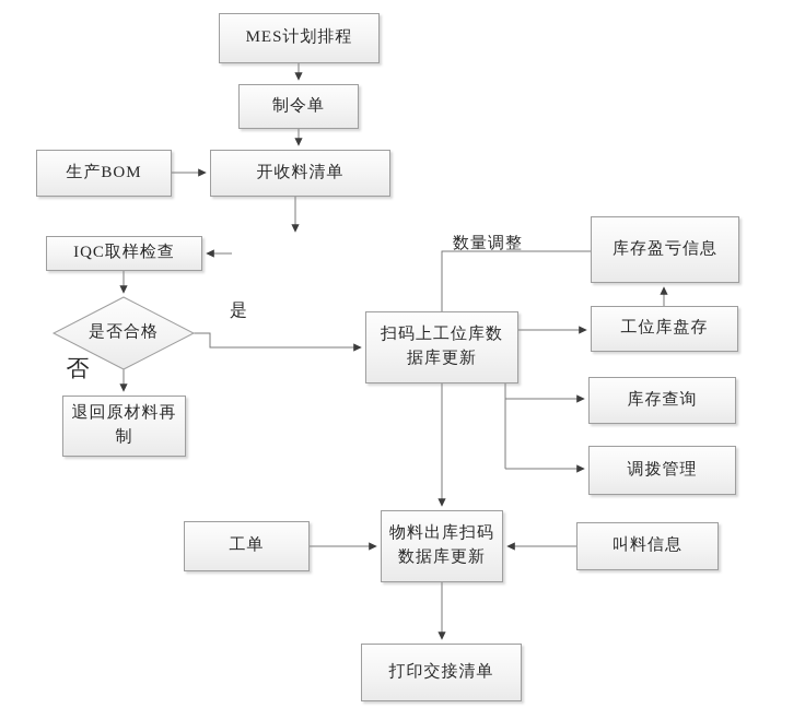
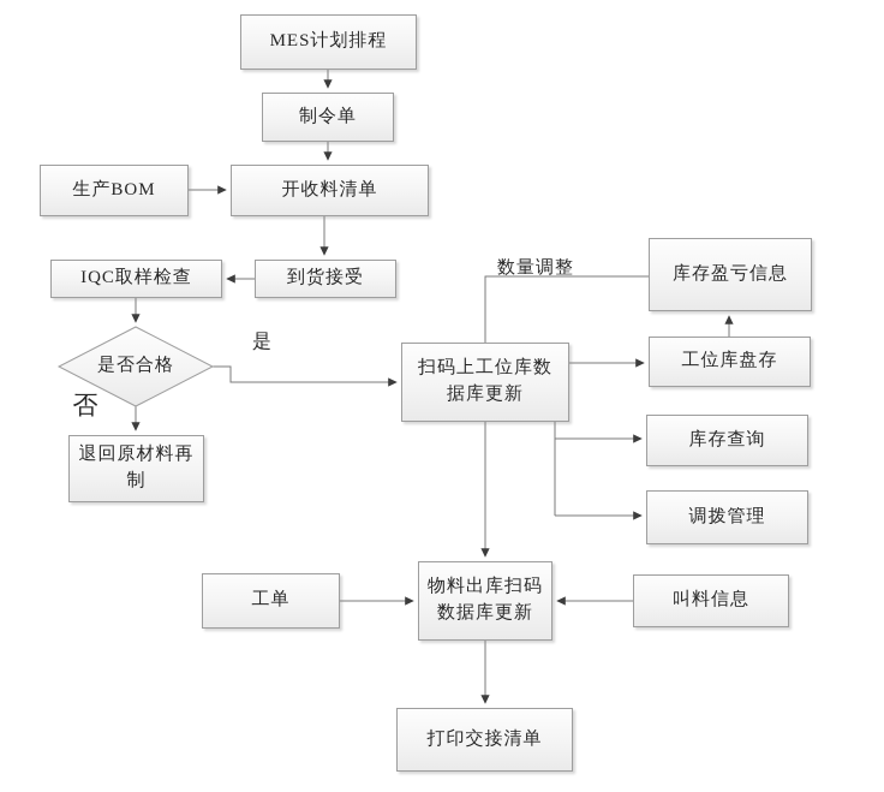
  MES计划排程
  制令单
  生产BOM
  开收料清单
  IQC取样检查
+ 到货接受
  是否合格
  退回原材料再制
  扫码上工位库数据库更新
  库存盈亏信息
  工位库盘存
  库存查询
  调拨管理
  工单
  物料出库扫码数据库更新
  叫料信息
  打印交接清单
  是
  否
  数量调整
